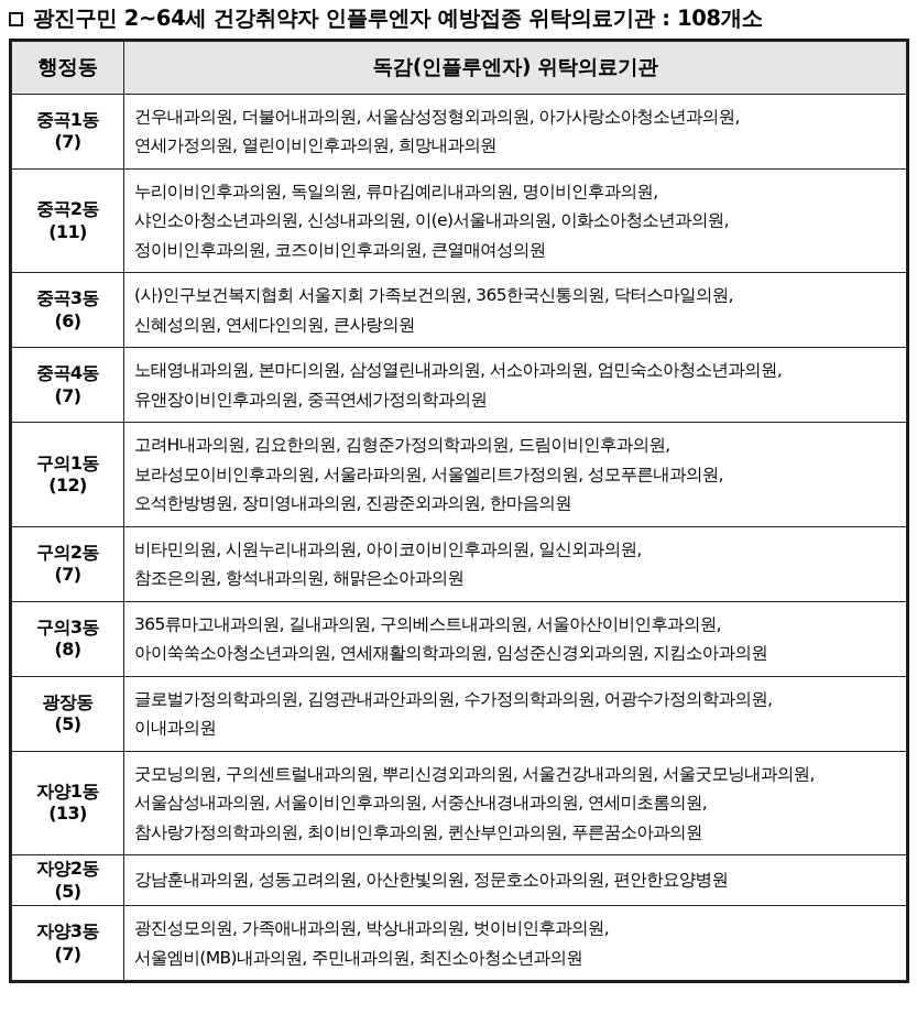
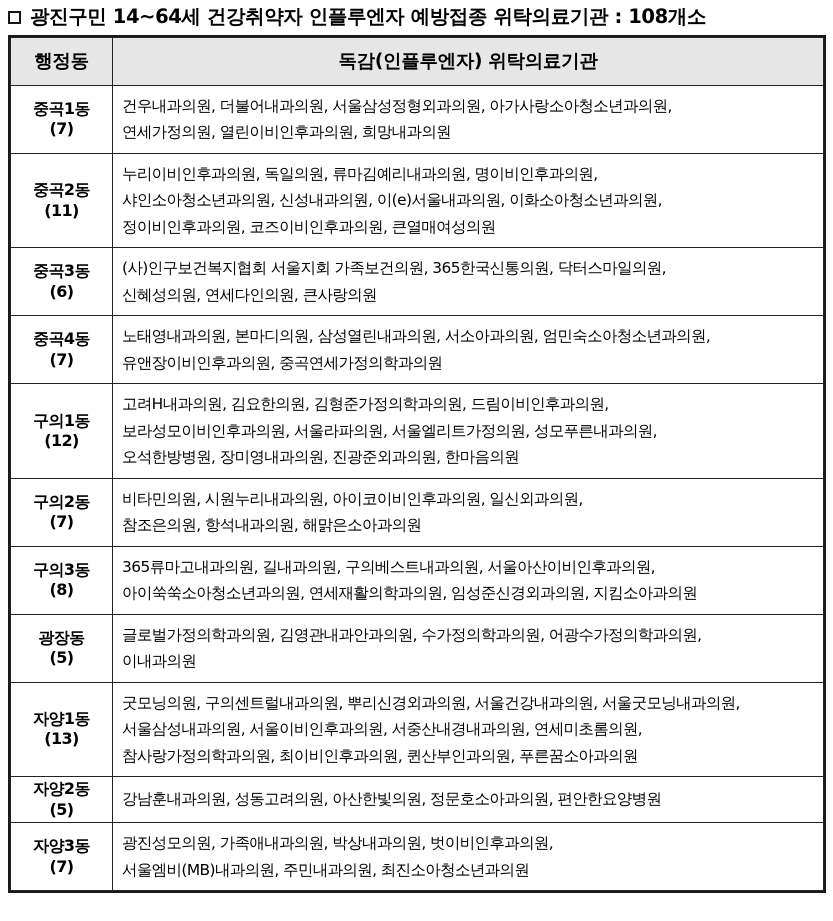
- 광진구민 2~64세 건강취약자 인플루엔자 예방접종 위탁의료기관 : 108개소
+ 광진구민 14~64세 건강취약자 인플루엔자 예방접종 위탁의료기관 : 108개소
  행정동	독감(인플루엔자) 위탁의료기관
  중곡1동(7)	건우내과의원, 더불어내과의원, 서울삼성정형외과의원, 아가사랑소아청소년과의원,연세가정의원, 열린이비인후과의원, 희망내과의원
  중곡2동(11)	누리이비인후과의원, 독일의원, 류마김예리내과의원, 명이비인후과의원,샤인소아청소년과의원, 신성내과의원, 이(e)서울내과의원, 이화소아청소년과의원,정이비인후과의원, 코즈이비인후과의원, 큰열매여성의원
  중곡3동(6)	(사)인구보건복지협회 서울지회 가족보건의원, 365한국신통의원, 닥터스마일의원,신혜성의원, 연세다인의원, 큰사랑의원
  중곡4동(7)	노태영내과의원, 본마디의원, 삼성열린내과의원, 서소아과의원, 엄민숙소아청소년과의원,유앤장이비인후과의원, 중곡연세가정의학과의원
  구의1동(12)	고려H내과의원, 김요한의원, 김형준가정의학과의원, 드림이비인후과의원,보라성모이비인후과의원, 서울라파의원, 서울엘리트가정의원, 성모푸른내과의원,오석한방병원, 장미영내과의원, 진광준외과의원, 한마음의원
  구의2동(7)	비타민의원, 시원누리내과의원, 아이코이비인후과의원, 일신외과의원,참조은의원, 항석내과의원, 해맑은소아과의원
  구의3동(8)	365류마고내과의원, 길내과의원, 구의베스트내과의원, 서울아산이비인후과의원,아이쑥쑥소아청소년과의원, 연세재활의학과의원, 임성준신경외과의원, 지킴소아과의원
  광장동(5)	글로벌가정의학과의원, 김영관내과안과의원, 수가정의학과의원, 어광수가정의학과의원,이내과의원
  자양1동(13)	굿모닝의원, 구의센트럴내과의원, 뿌리신경외과의원, 서울건강내과의원, 서울굿모닝내과의원,서울삼성내과의원, 서울이비인후과의원, 서중산내경내과의원, 연세미초롬의원,참사랑가정의학과의원, 최이비인후과의원, 퀸산부인과의원, 푸른꿈소아과의원
  자양2동(5)	강남훈내과의원, 성동고려의원, 아산한빛의원, 정문호소아과의원, 편안한요양병원
  자양3동(7)	광진성모의원, 가족애내과의원, 박상내과의원, 벗이비인후과의원,서울엠비(MB)내과의원, 주민내과의원, 최진소아청소년과의원
